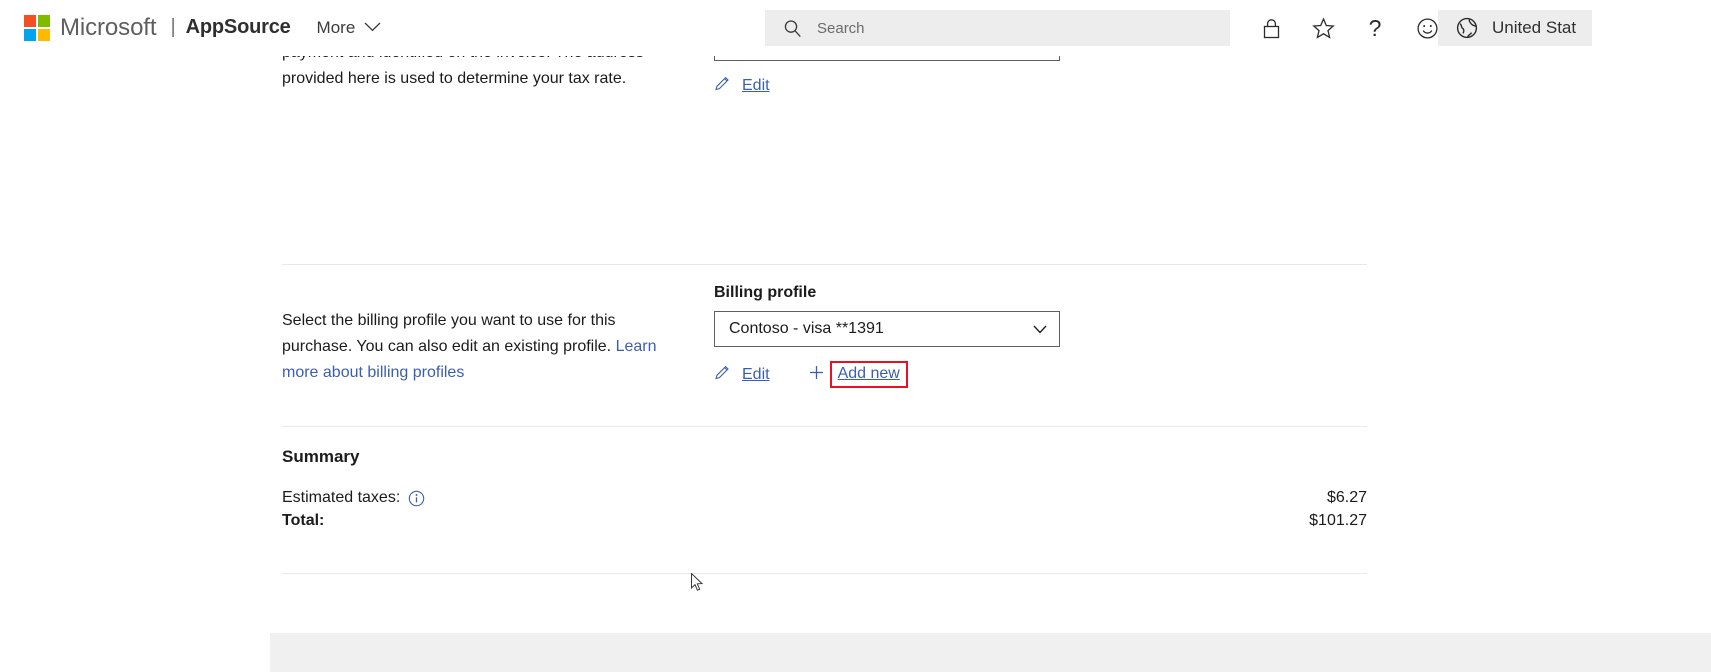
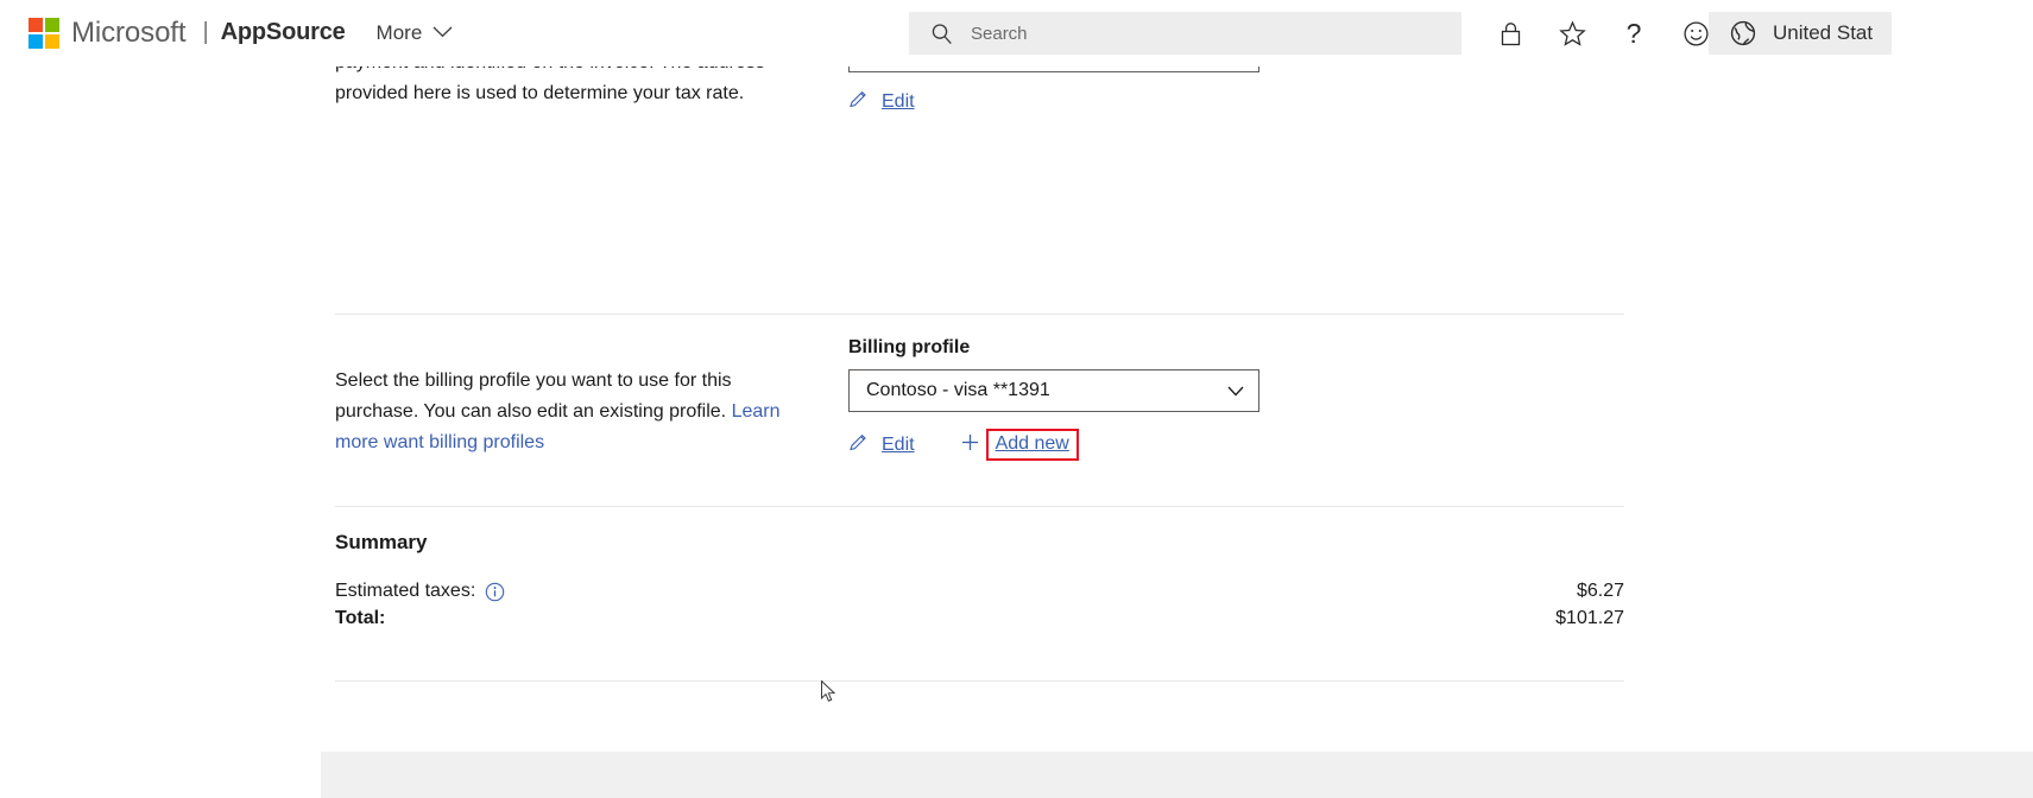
  Edit
- Select the billing profile you want to use for this purchase. You can also edit an existing profile. Learn more about billing profiles
+ Select the billing profile you want to use for this purchase. You can also edit an existing profile. Learn more want billing profiles
  Billing profile
  Contoso - visa **1391
  Edit
  Add new
  Summary
  Estimated taxes:
  $6.27
  Total:
  $101.27
  Microsoft
  |
  AppSource
  More
  Search
  ?
  United Stat
